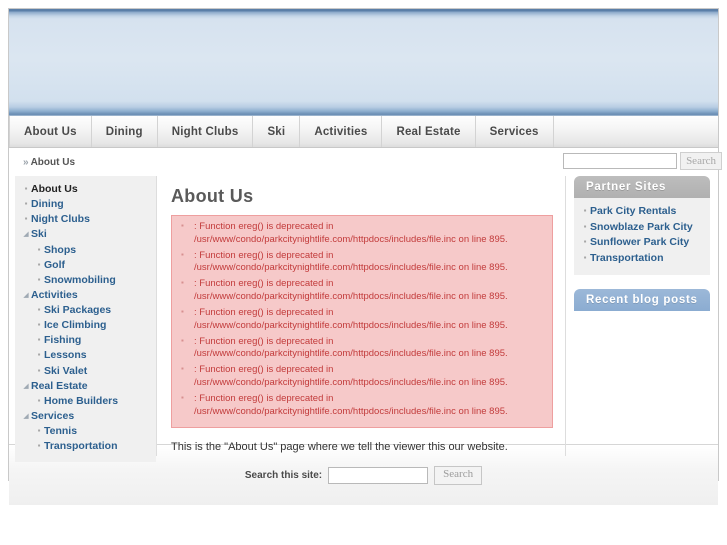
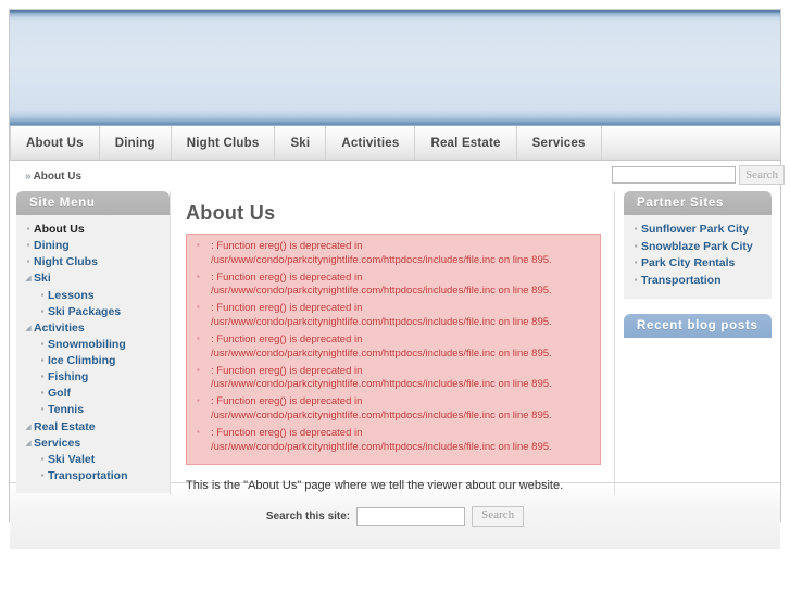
  About Us
  Dining
  Night Clubs
  Ski
  Activities
  Real Estate
  Services
  » About Us
  Search
+ Site Menu
  About Us
  Dining
  Night Clubs
  Ski
- Shops
- Golf
+ Lessons
- Snowmobiling
+ Ski Packages
  Activities
- Ski Packages
+ Snowmobiling
  Ice Climbing
  Fishing
- Lessons
+ Golf
- Ski Valet
+ Tennis
  Real Estate
- Home Builders
  Services
- Tennis
+ Ski Valet
  Transportation
  About Us
  : Function ereg() is deprecated in
  /usr/www/condo/parkcitynightlife.com/httpdocs/includes/file.inc on line 895.
  : Function ereg() is deprecated in
  /usr/www/condo/parkcitynightlife.com/httpdocs/includes/file.inc on line 895.
  : Function ereg() is deprecated in
  /usr/www/condo/parkcitynightlife.com/httpdocs/includes/file.inc on line 895.
  : Function ereg() is deprecated in
  /usr/www/condo/parkcitynightlife.com/httpdocs/includes/file.inc on line 895.
  : Function ereg() is deprecated in
  /usr/www/condo/parkcitynightlife.com/httpdocs/includes/file.inc on line 895.
  : Function ereg() is deprecated in
  /usr/www/condo/parkcitynightlife.com/httpdocs/includes/file.inc on line 895.
  : Function ereg() is deprecated in
  /usr/www/condo/parkcitynightlife.com/httpdocs/includes/file.inc on line 895.
- This is the "About Us" page where we tell the viewer this our website.
+ This is the "About Us" page where we tell the viewer about our website.
  Partner Sites
- Park City Rentals
+ Sunflower Park City
  Snowblaze Park City
- Sunflower Park City
+ Park City Rentals
  Transportation
  Recent blog posts
  Search this site:
  Search
